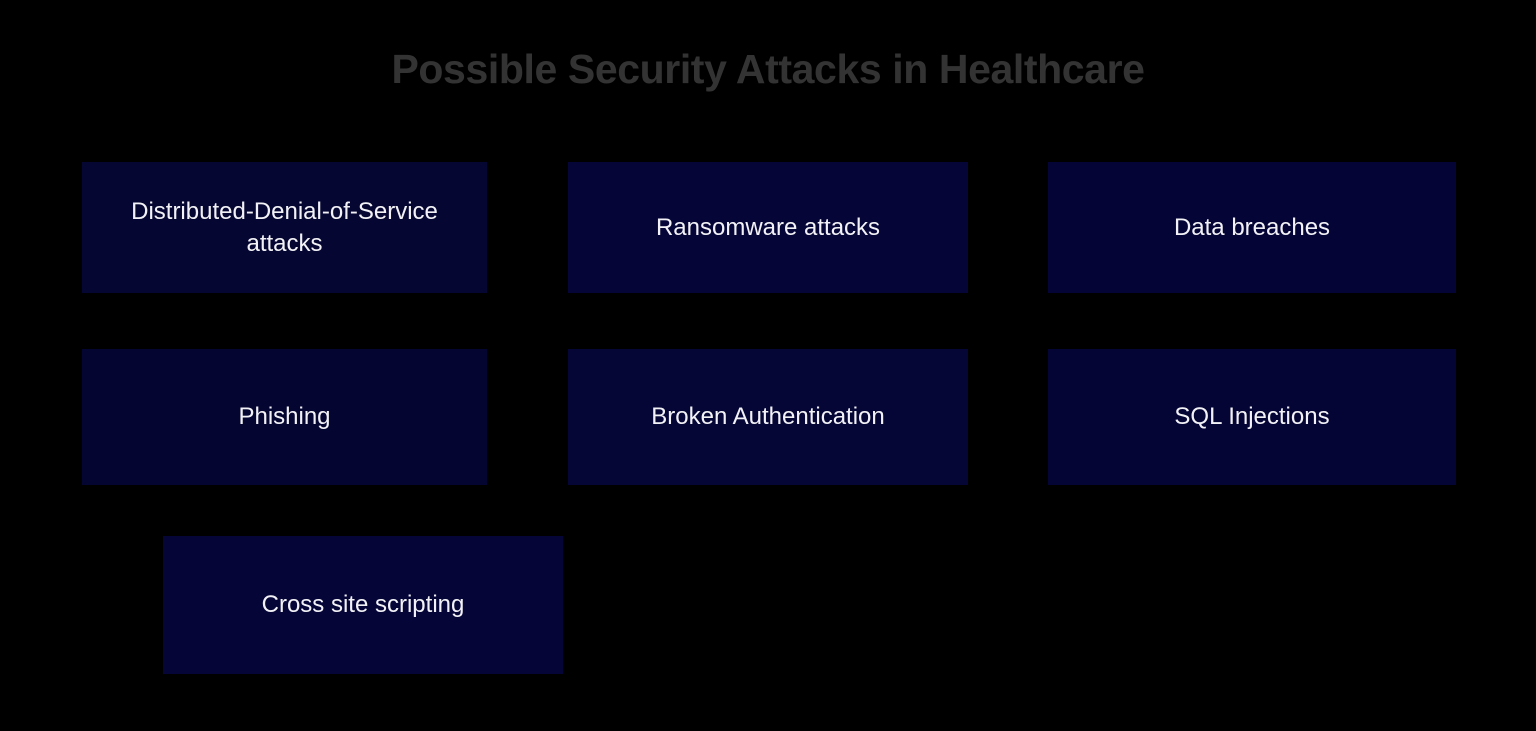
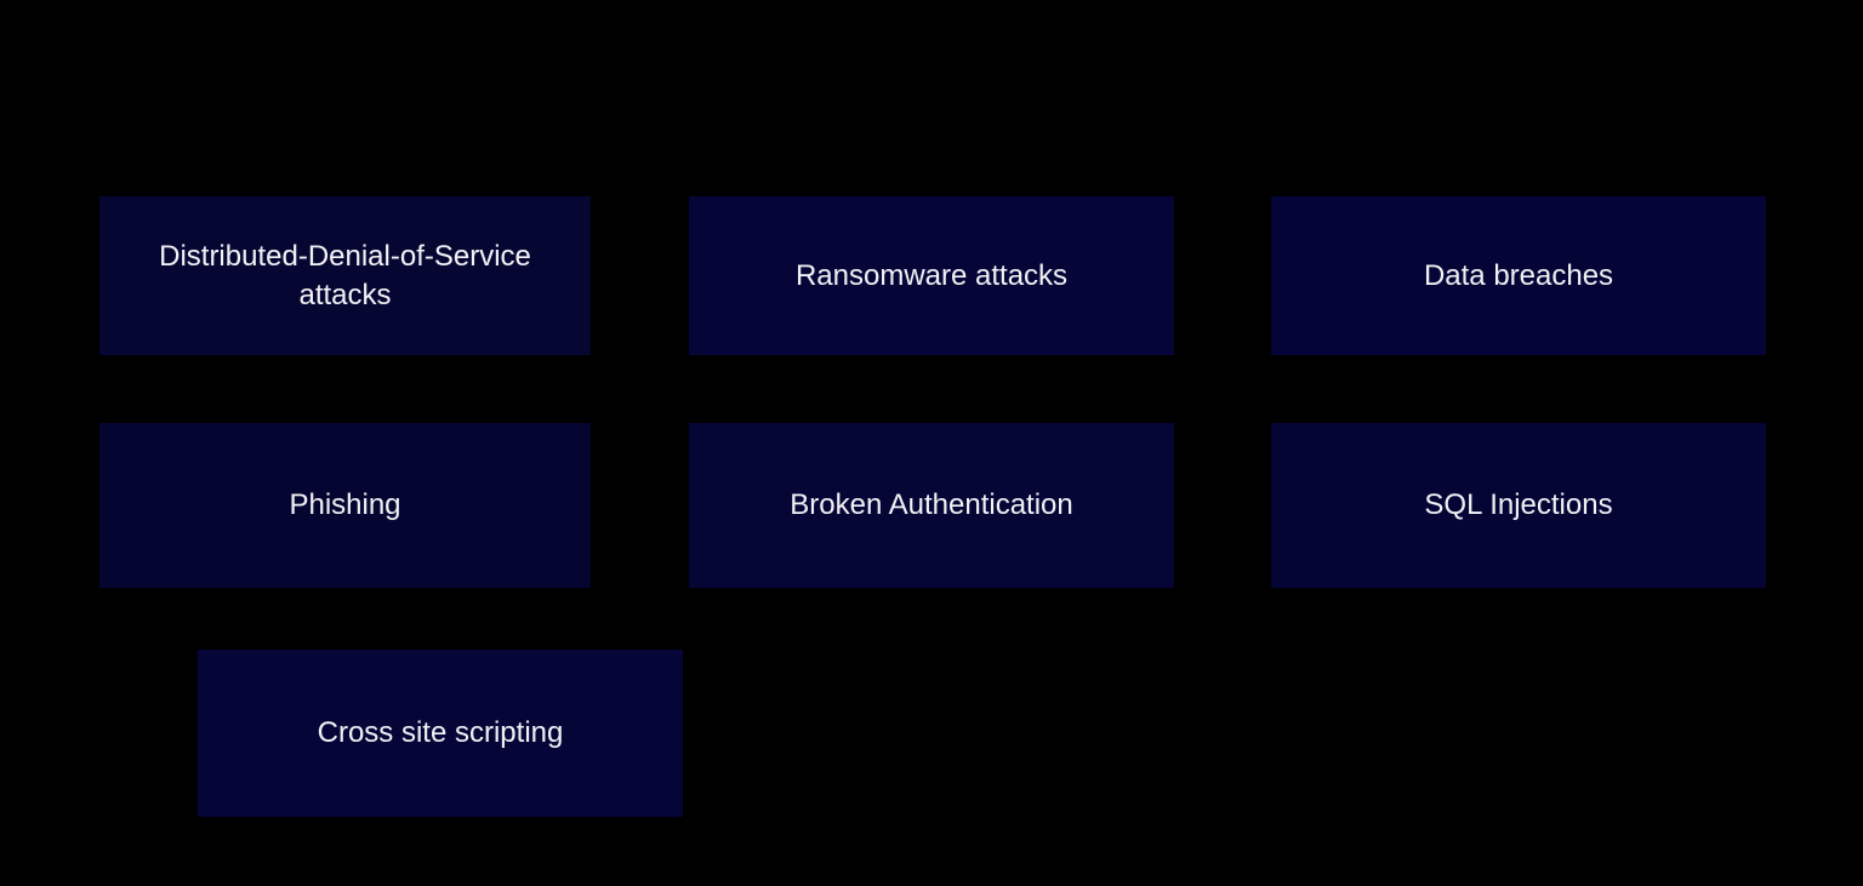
- Possible Security Attacks in Healthcare
  Distributed-Denial-of-Service attacks
  Ransomware attacks
  Data breaches
  Phishing
  Broken Authentication
  SQL Injections
  Cross site scripting
